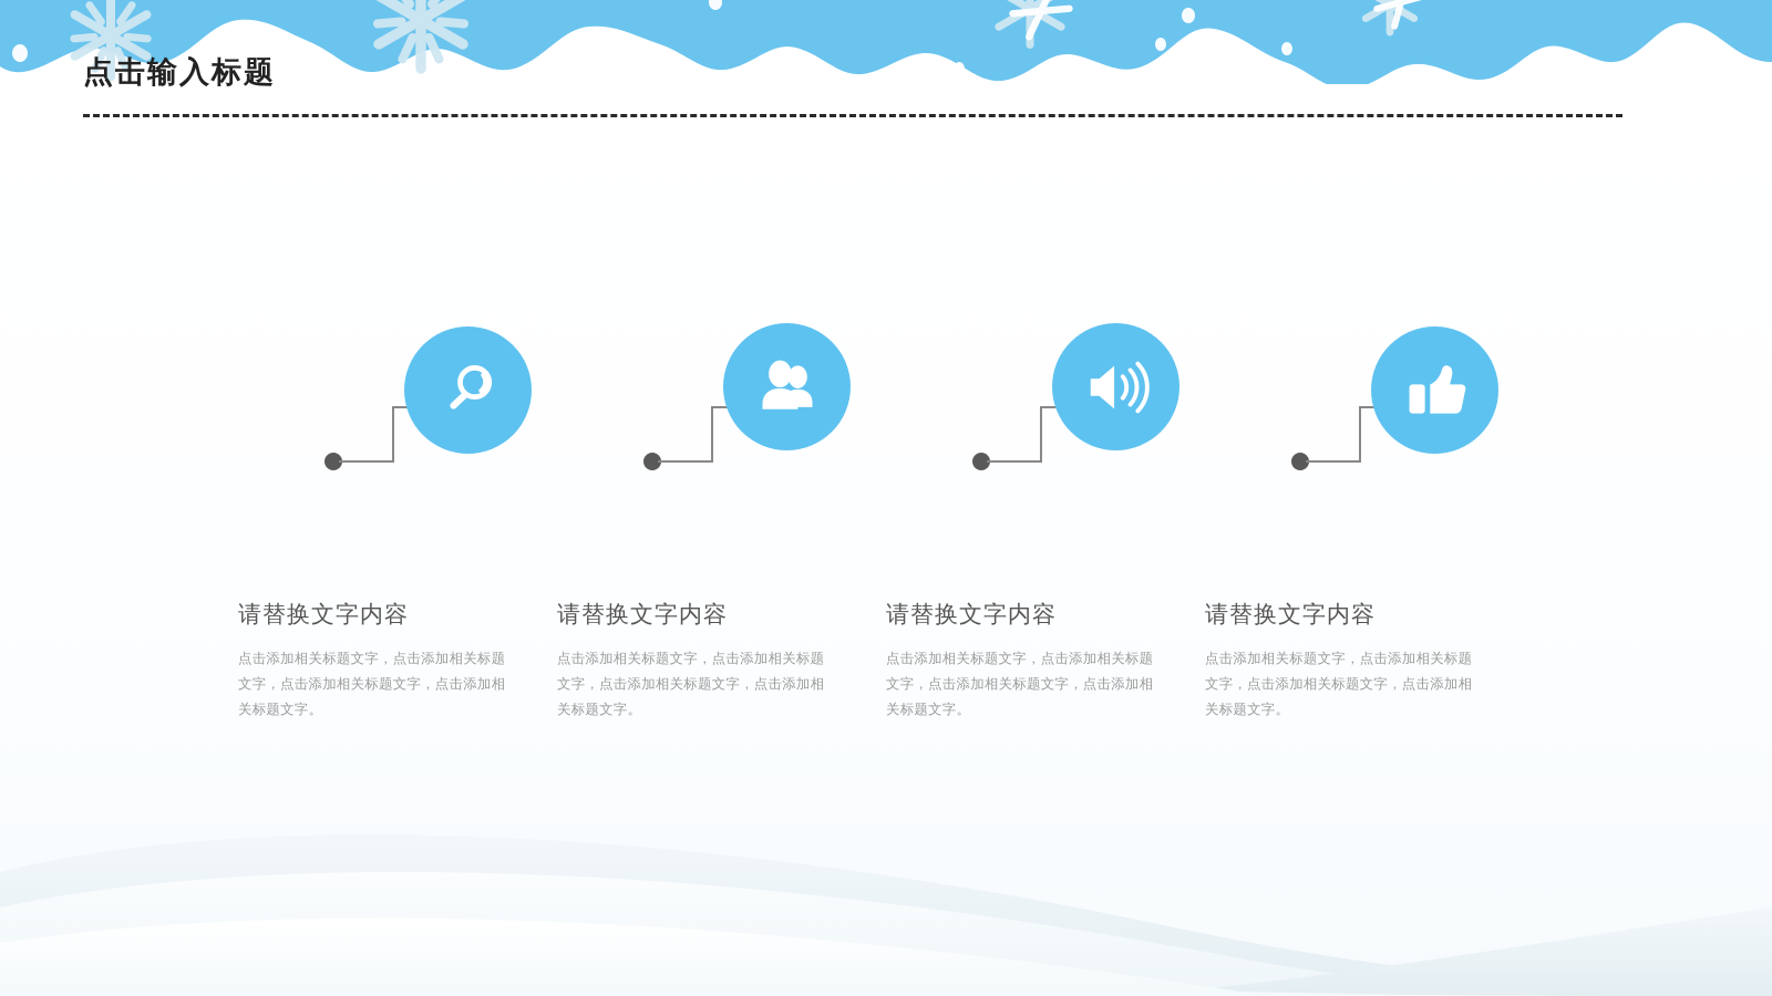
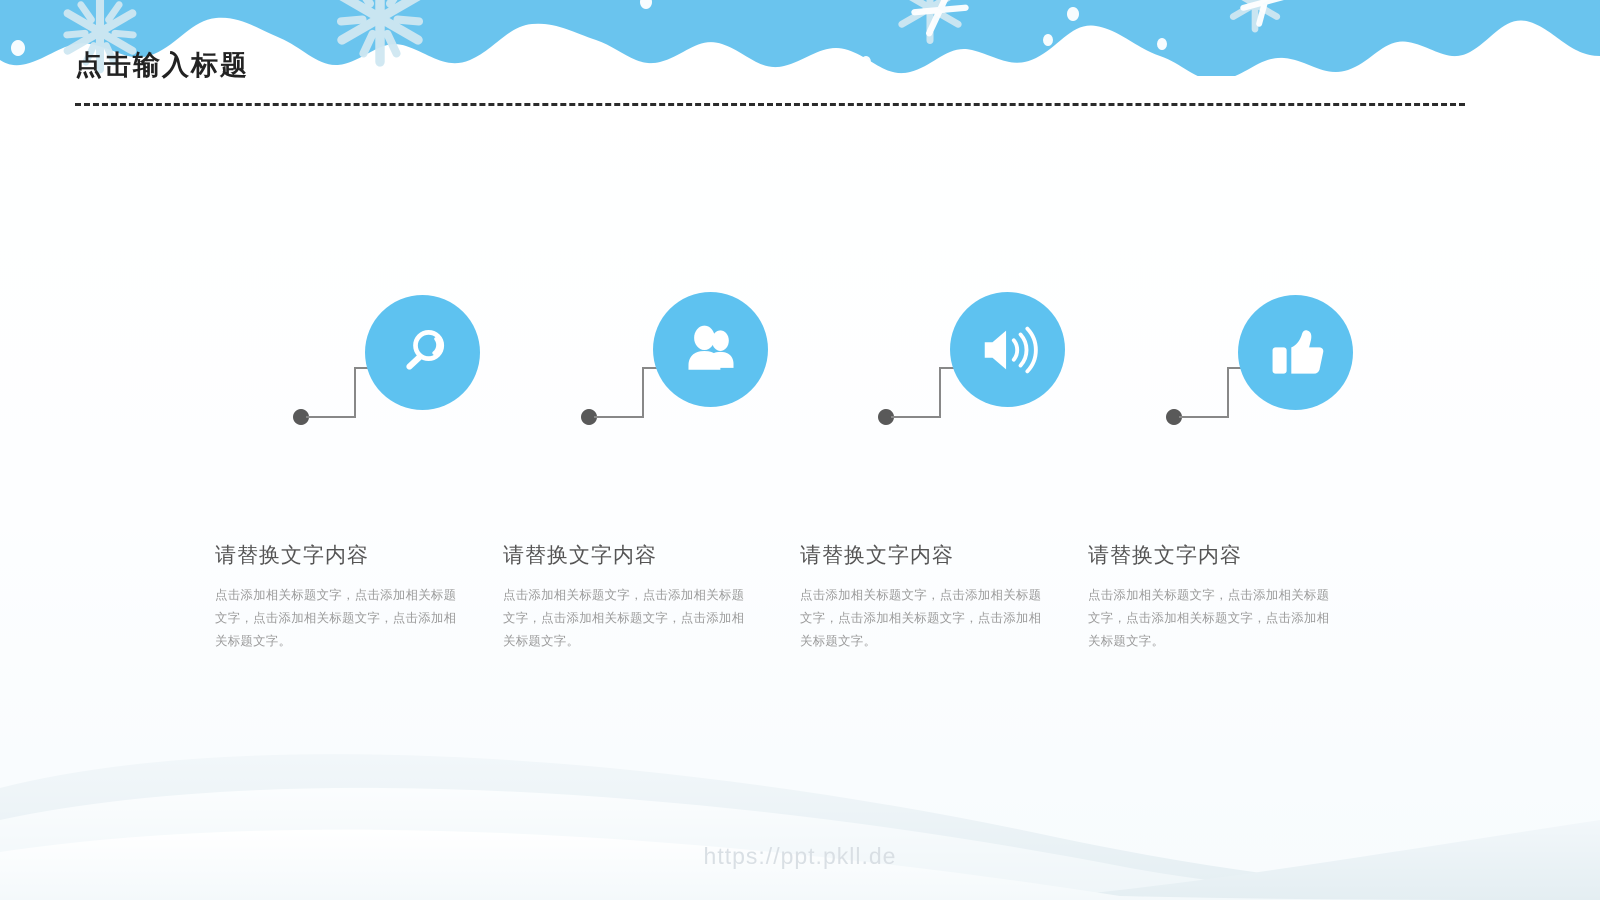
  点击输入标题
  请替换文字内容
  点击添加相关标题文字，点击添加相关标题文字，点击添加相关标题文字，点击添加相关标题文字。
  请替换文字内容
  点击添加相关标题文字，点击添加相关标题文字，点击添加相关标题文字，点击添加相关标题文字。
  请替换文字内容
  点击添加相关标题文字，点击添加相关标题文字，点击添加相关标题文字，点击添加相关标题文字。
  请替换文字内容
  点击添加相关标题文字，点击添加相关标题文字，点击添加相关标题文字，点击添加相关标题文字。
+ https://ppt.pkll.de
